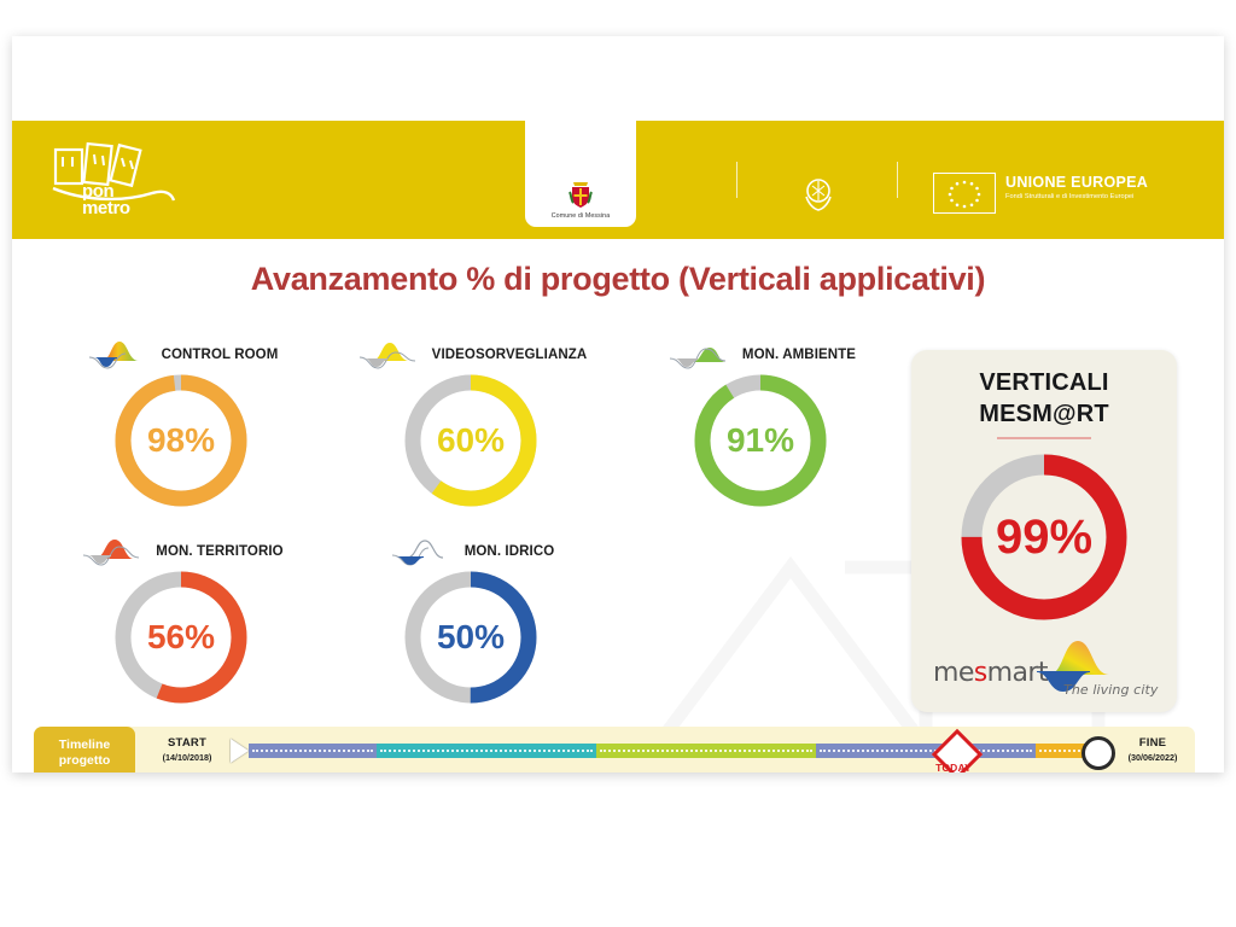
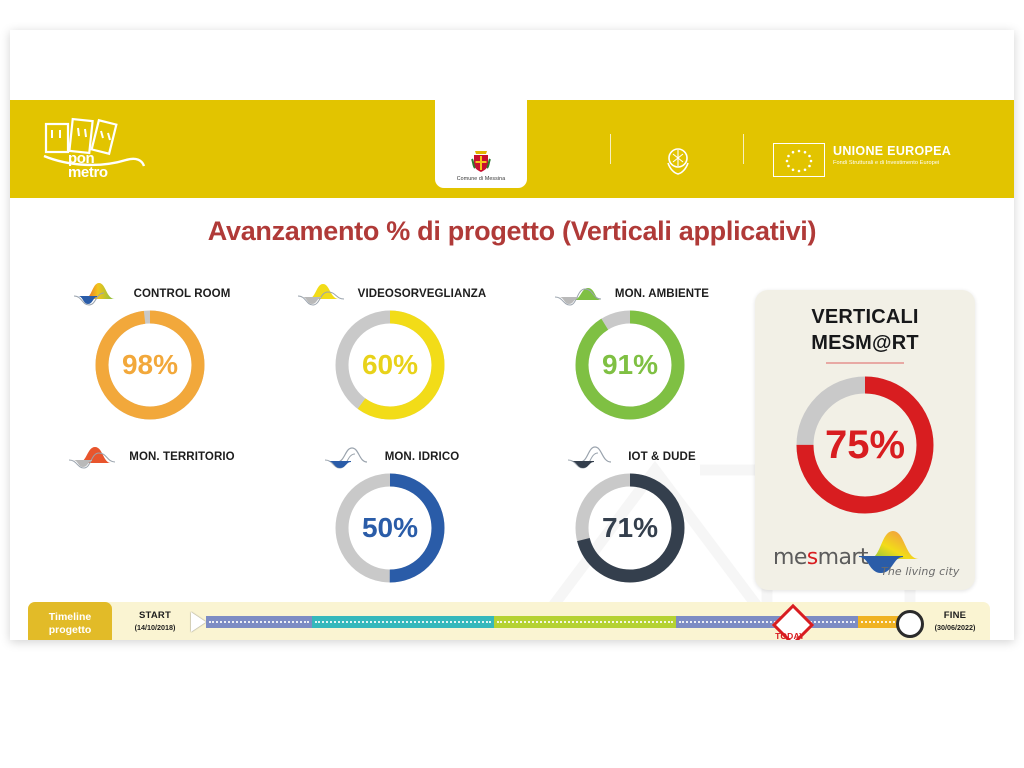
  pon
  metro
  UNIONE EUROPEA
  Avanzamento % di progetto (Verticali applicativi)
  CONTROL ROOM
  98%
  VIDEOSORVEGLIANZA
  60%
  MON. AMBIENTE
  91%
  MON. TERRITORIO
- 56%
  MON. IDRICO
  50%
+ IOT & DUDE
+ 71%
  VERTICALI
  MESM@RT
- 99%
+ 75%
  mesmar
  The living city
  Timeline
  progetto
  START
  (14/10/2018)
  TODAY
  FINE
  (30/06/2022)
